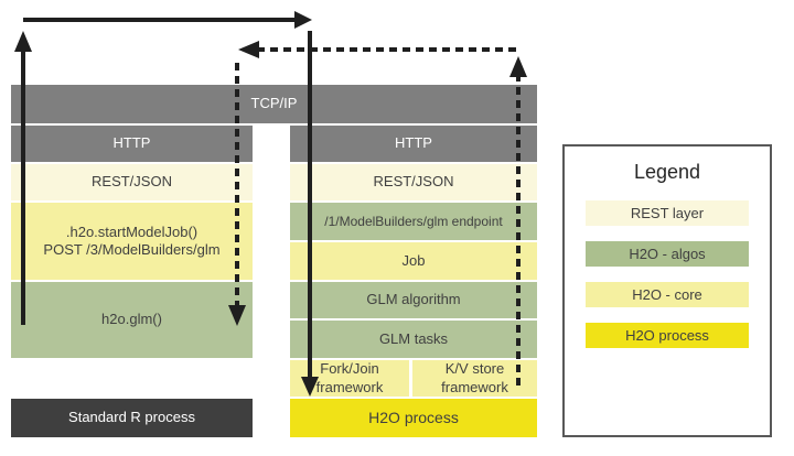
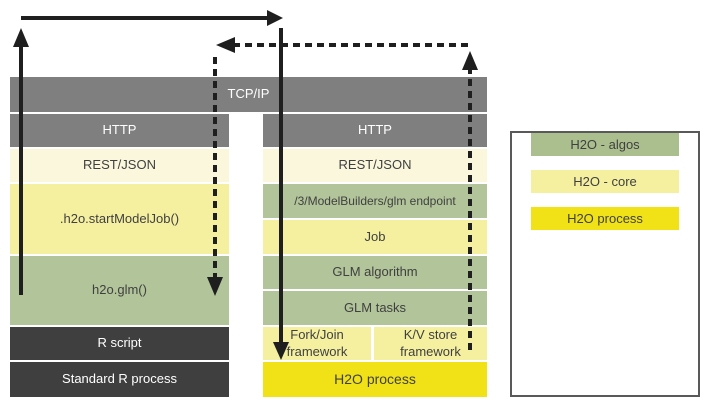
  TCP/IP
  HTTP
  REST/JSON
  .h2o.startModelJob()
- POST /3/ModelBuilders/glm
  h2o.glm()
+ R script
  Standard R process
  HTTP
  REST/JSON
- /1/ModelBuilders/glm endpoint
+ /3/ModelBuilders/glm endpoint
  Job
  GLM algorithm
  GLM tasks
  Fork/Join
  framework
  K/V store
  framework
  H2O process
- Legend
- REST layer
  H2O - algos
  H2O - core
  H2O process
